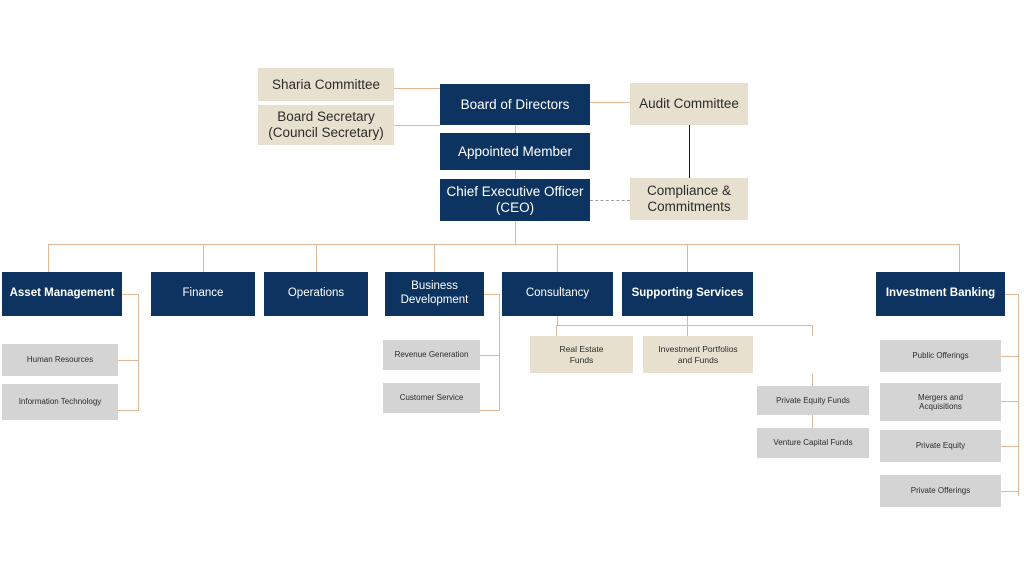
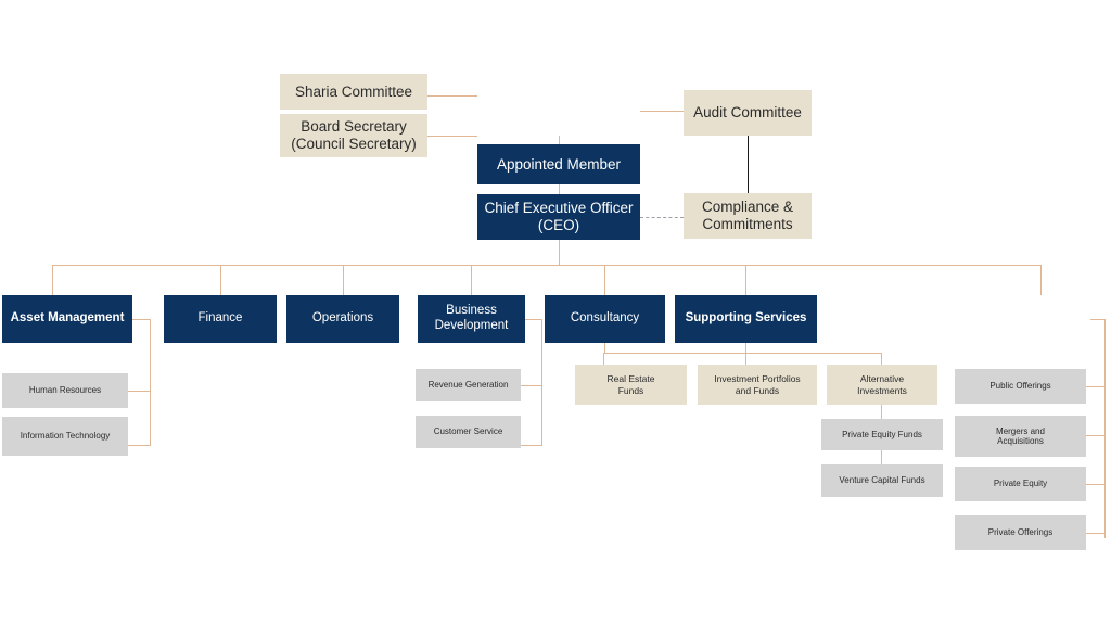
  Sharia Committee
  Board Secretary
  (Council Secretary)
- Board of Directors
  Appointed Member
  Chief Executive Officer
  (CEO)
  Audit Committee
  Compliance &
  Commitments
  Asset Management
  Finance
  Operations
  Business
  Development
  Consultancy
  Supporting Services
- Investment Banking
  Human Resources
  Information Technology
  Revenue Generation
  Customer Service
  Real Estate
  Funds
  Investment Portfolios
  and Funds
+ Alternative
+ Investments
  Private Equity Funds
  Venture Capital Funds
  Public Offerings
  Mergers and
  Acquisitions
  Private Equity
  Private Offerings
